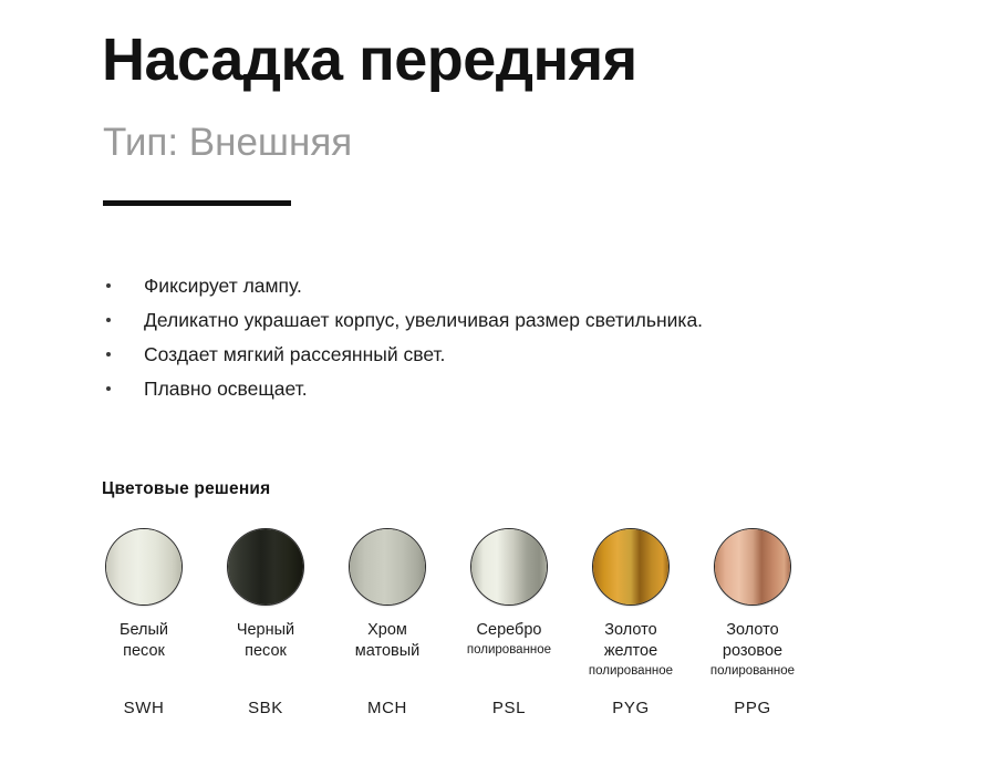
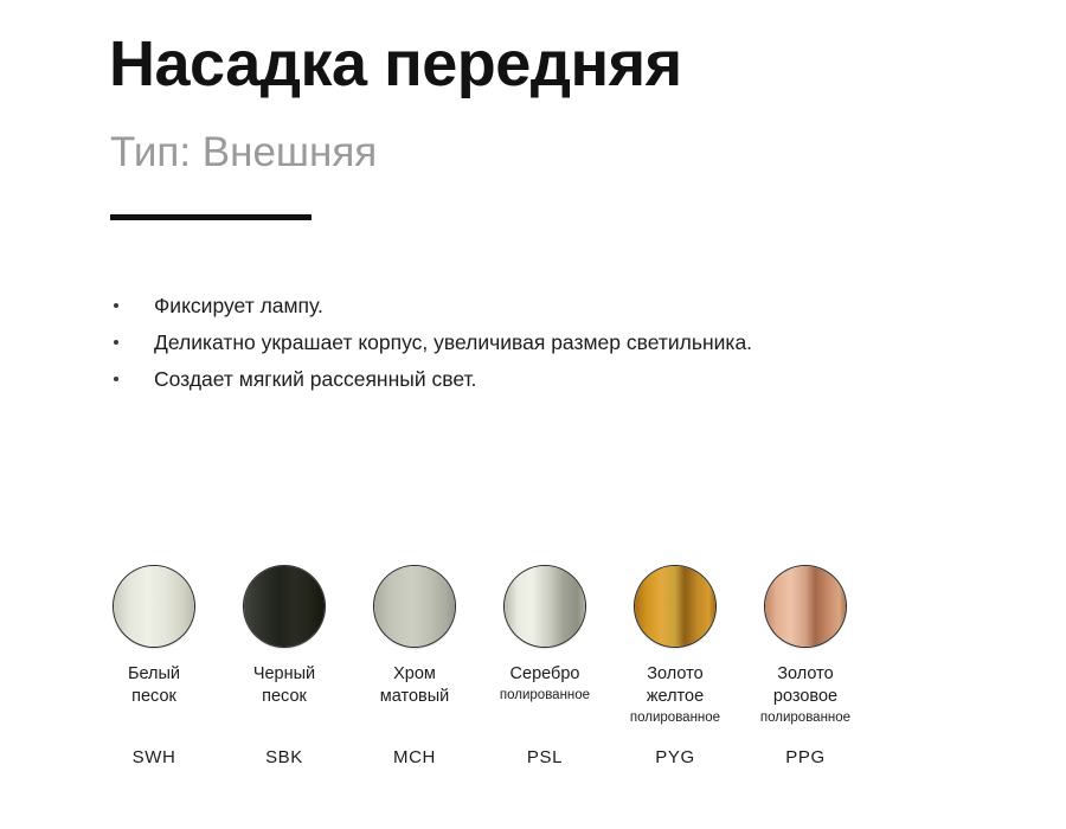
  Насадка передняя
  Тип: Внешняя
  Фиксирует лампу.
  Деликатно украшает корпус, увеличивая размер светильника.
  Создает мягкий рассеянный свет.
- Плавно освещает.
- Цветовые решения
  Белый
  песок
  SWH
  Черный
  песок
  SBK
  Хром
  матовый
  MCH
  Серебро
  полированное
  PSL
  Золото
  желтое
  полированное
  PYG
  Золото
  розовое
  полированное
  PPG
